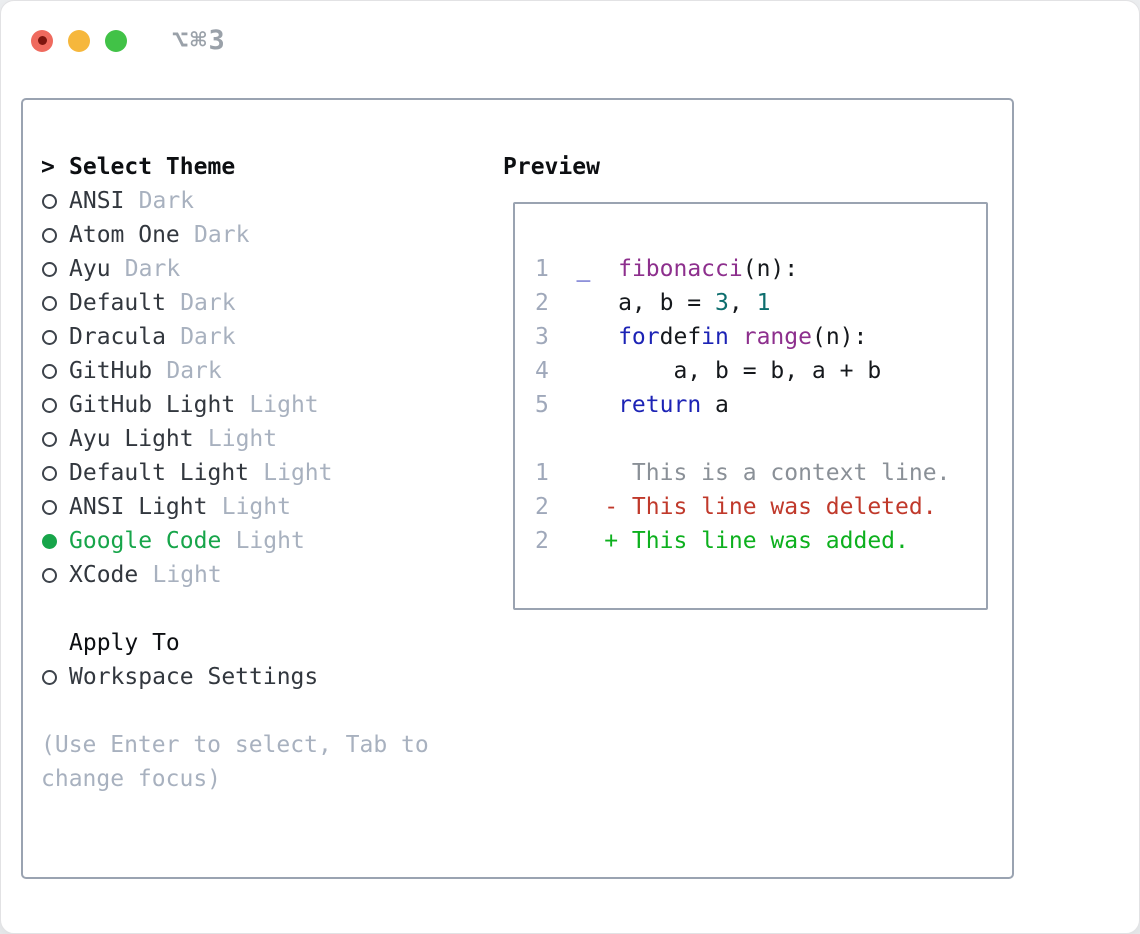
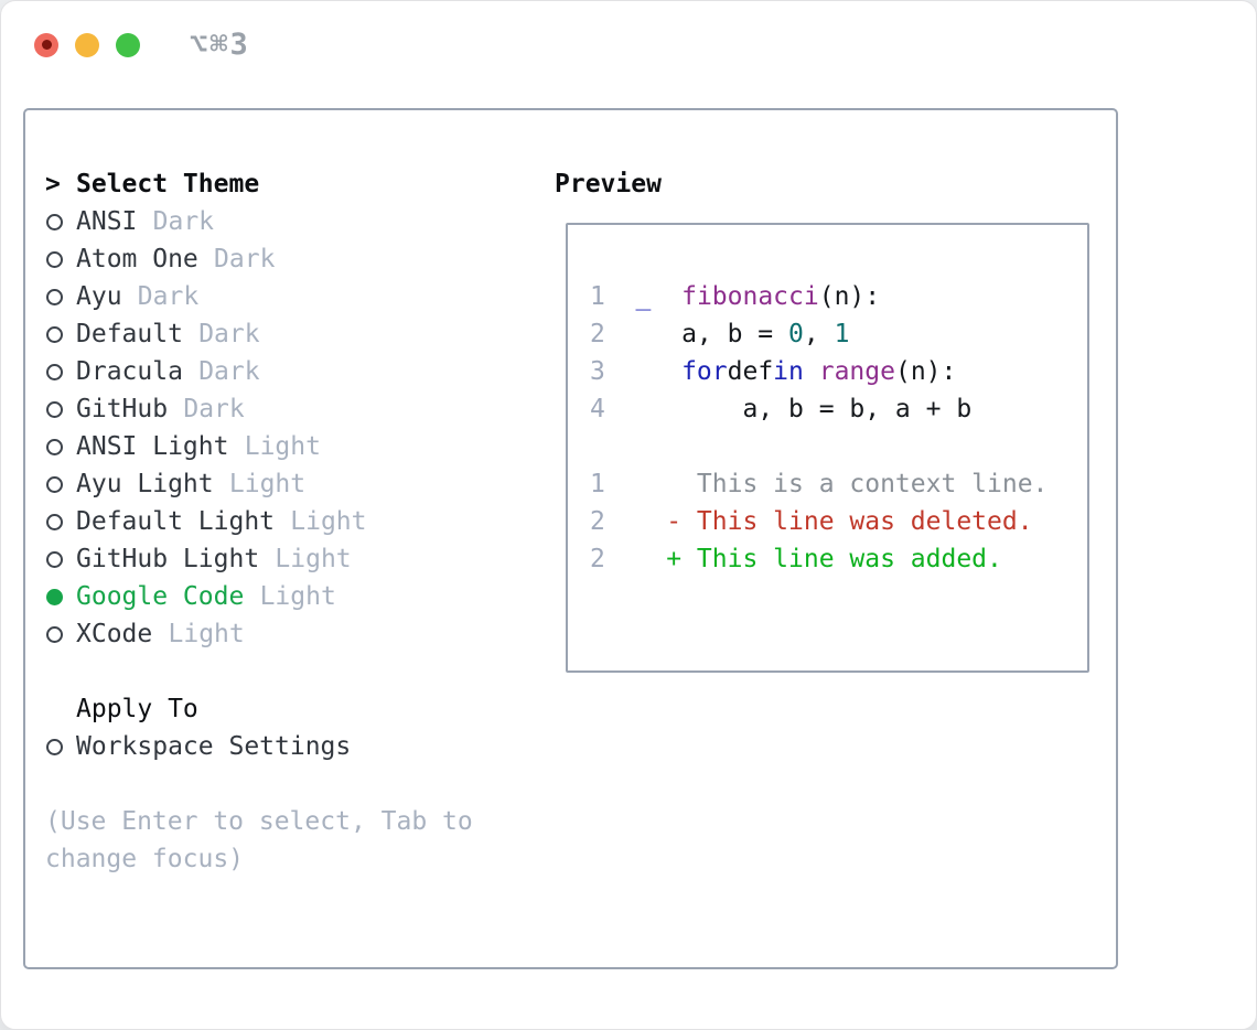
  ⌥⌘3
  >
  Select Theme
  ANSI
  Dark
  Atom One
  Dark
  Ayu
  Dark
  Default
  Dark
  Dracula
  Dark
  GitHub
  Dark
- GitHub Light
+ ANSI Light
  Light
  Ayu Light
  Light
  Default Light
  Light
- ANSI Light
+ GitHub Light
  Light
  Google Code
  Light
  XCode
  Light
  Apply To
  Workspace Settings
  (Use Enter to select, Tab to change focus)
  Preview
  1
  _ fibonacci(n):
  2
- a, b = 3, 1
+ a, b = 0, 1
  3
  fordefin range(n):
  4
  a, b = b, a + b
- 5
- return a
  1
  This is a context line.
  2
  - This line was deleted.
  2
  + This line was added.
